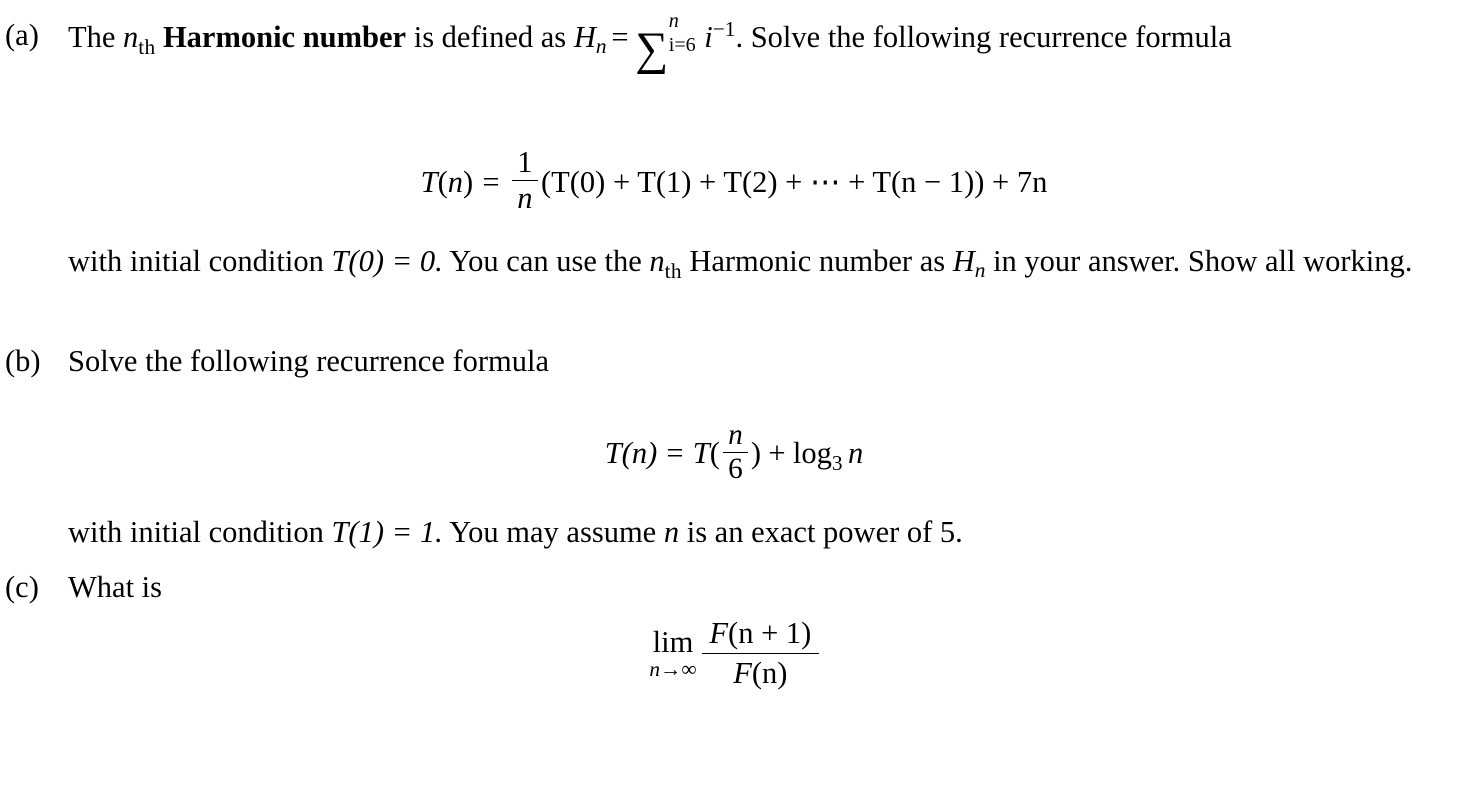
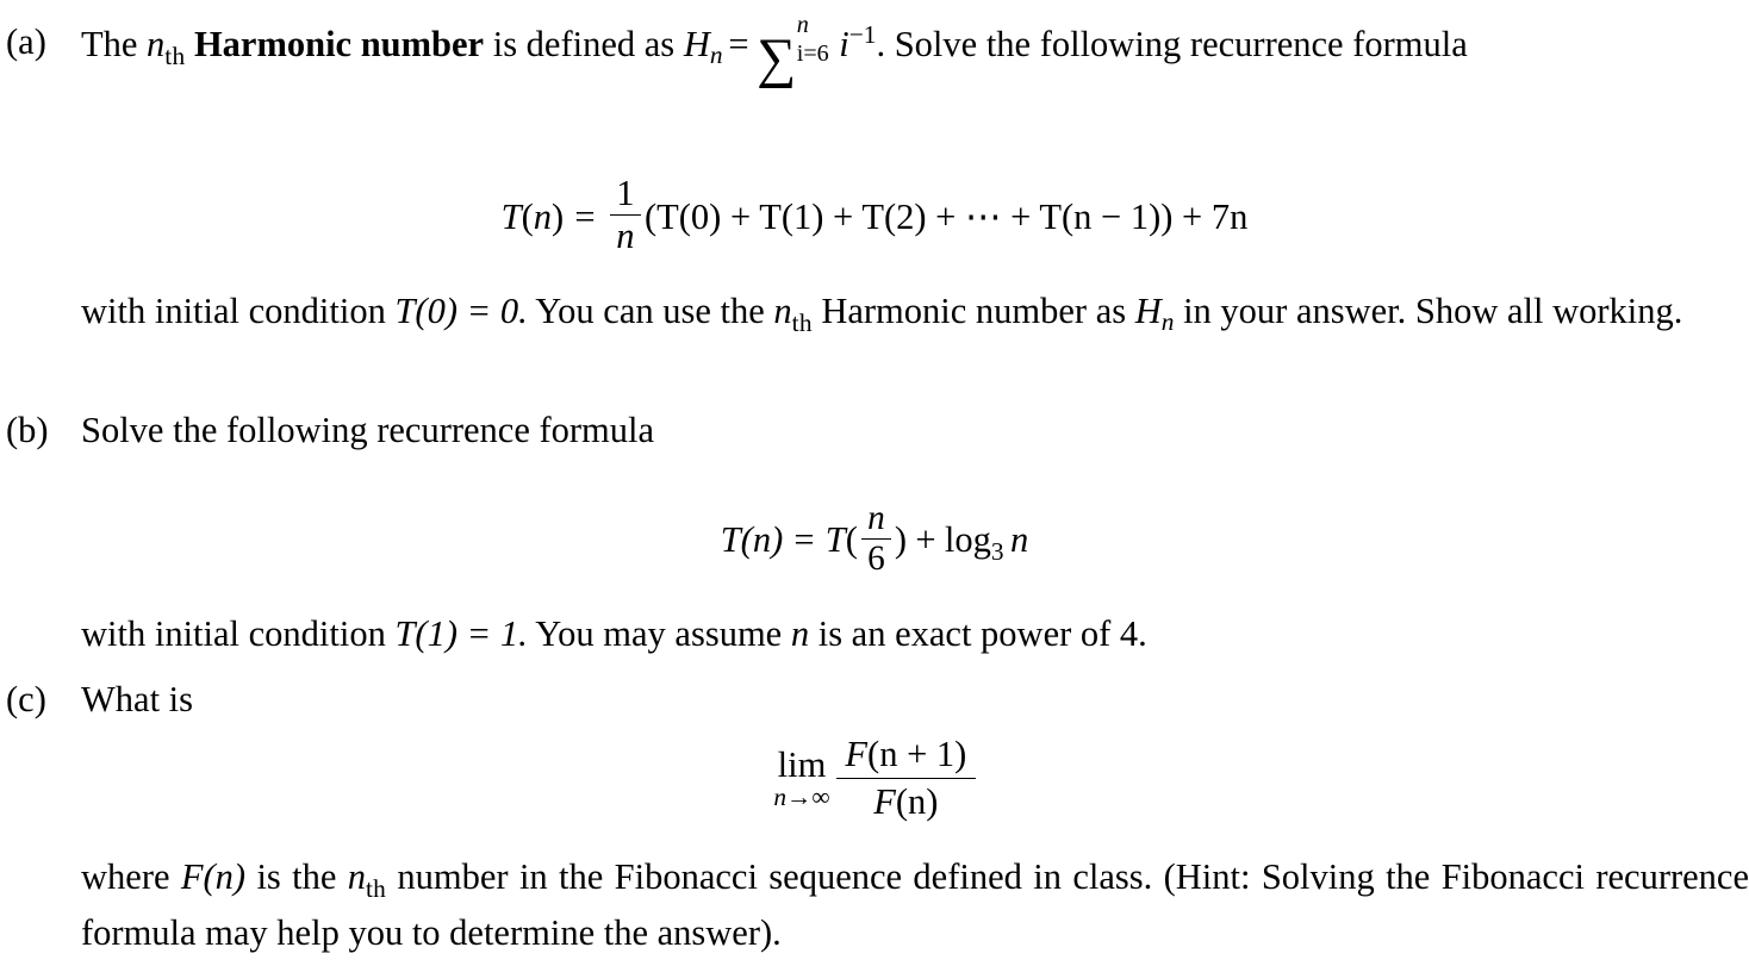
  (a)
  The nth Harmonic number is defined as Hn = ∑
  n
  i=6
  i−1. Solve the following recurrence formula
  T(n) =
  1
  n
  (T(0) + T(1) + T(2) + ⋯ + T(n − 1)) + 7n
  with initial condition T(0) = 0. You can use the nth Harmonic number as Hn in your answer. Show all working.
  (b)
  Solve the following recurrence formula
  T(n) = T(
  n
  6
  ) + log3 n
- with initial condition T(1) = 1. You may assume n is an exact power of 5.
+ with initial condition T(1) = 1. You may assume n is an exact power of 4.
  (c)
  What is
  lim
  n→∞
  F(n + 1)
  F(n)
+ where F(n) is the nth number in the Fibonacci sequence defined in class. (Hint: Solving the Fibonacci recurrence formula may help you to determine the answer).
